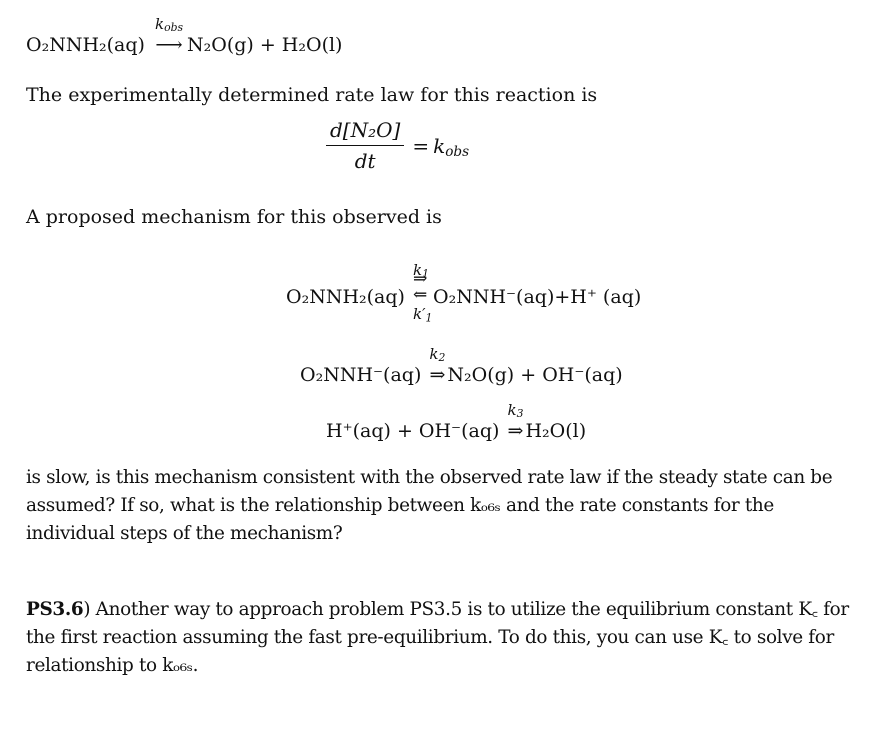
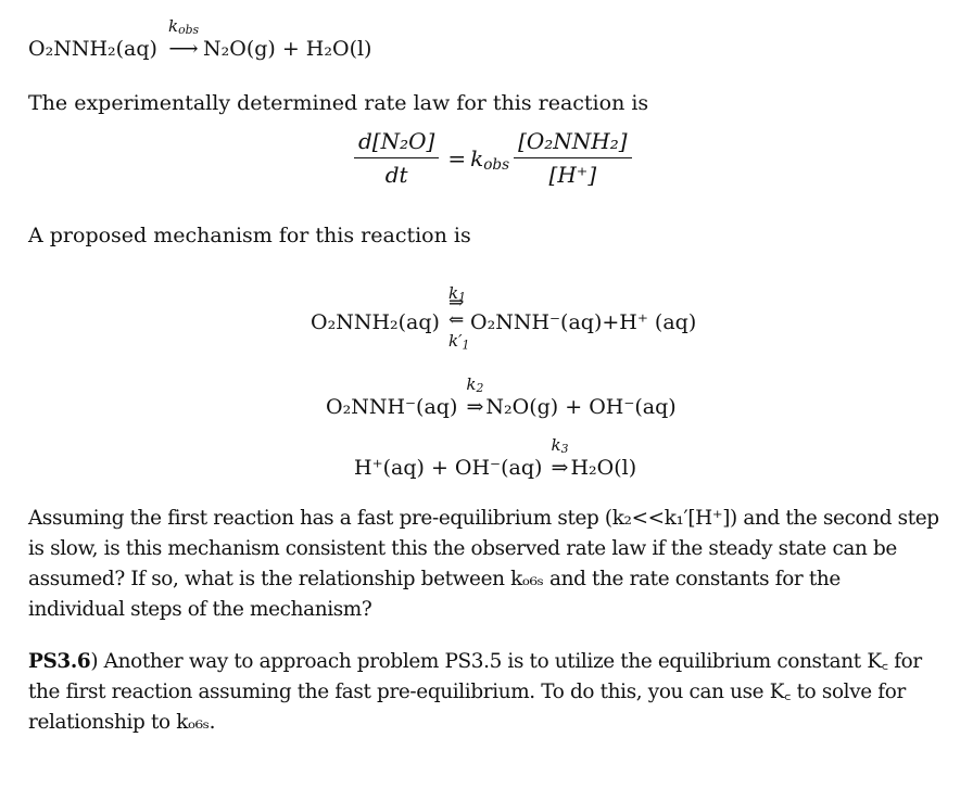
  O₂NNH₂(aq)
  kobs
  ⟶ N₂O(g) + H₂O(l)
  The experimentally determined rate law for this reaction is
  d[N₂O]
  dt
  =
  kobs
+ [O₂NNH₂]
+ [H⁺]
- A proposed mechanism for this observed is
+ A proposed mechanism for this reaction is
  O₂NNH₂(aq)
  k1
  ⇒
  ⇐
  k′1
  O₂NNH⁻(aq)+H⁺ (aq)
  O₂NNH⁻(aq)
  k2
  ⇒ N₂O(g) + OH⁻(aq)
  H⁺(aq) + OH⁻(aq)
  k3
  ⇒ H₂O(l)
+ Assuming the first reaction has a fast pre-equilibrium step (k₂<<k₁′[H⁺]) and the second step
- is slow, is this mechanism consistent with the observed rate law if the steady state can be
+ is slow, is this mechanism consistent this the observed rate law if the steady state can be
  assumed? If so, what is the relationship between kₒ₆ₛ and the rate constants for the
  individual steps of the mechanism?
  PS3.6) Another way to approach problem PS3.5 is to utilize the equilibrium constant K꜀ for
  the first reaction assuming the fast pre-equilibrium. To do this, you can use K꜀ to solve for
  relationship to kₒ₆ₛ.
